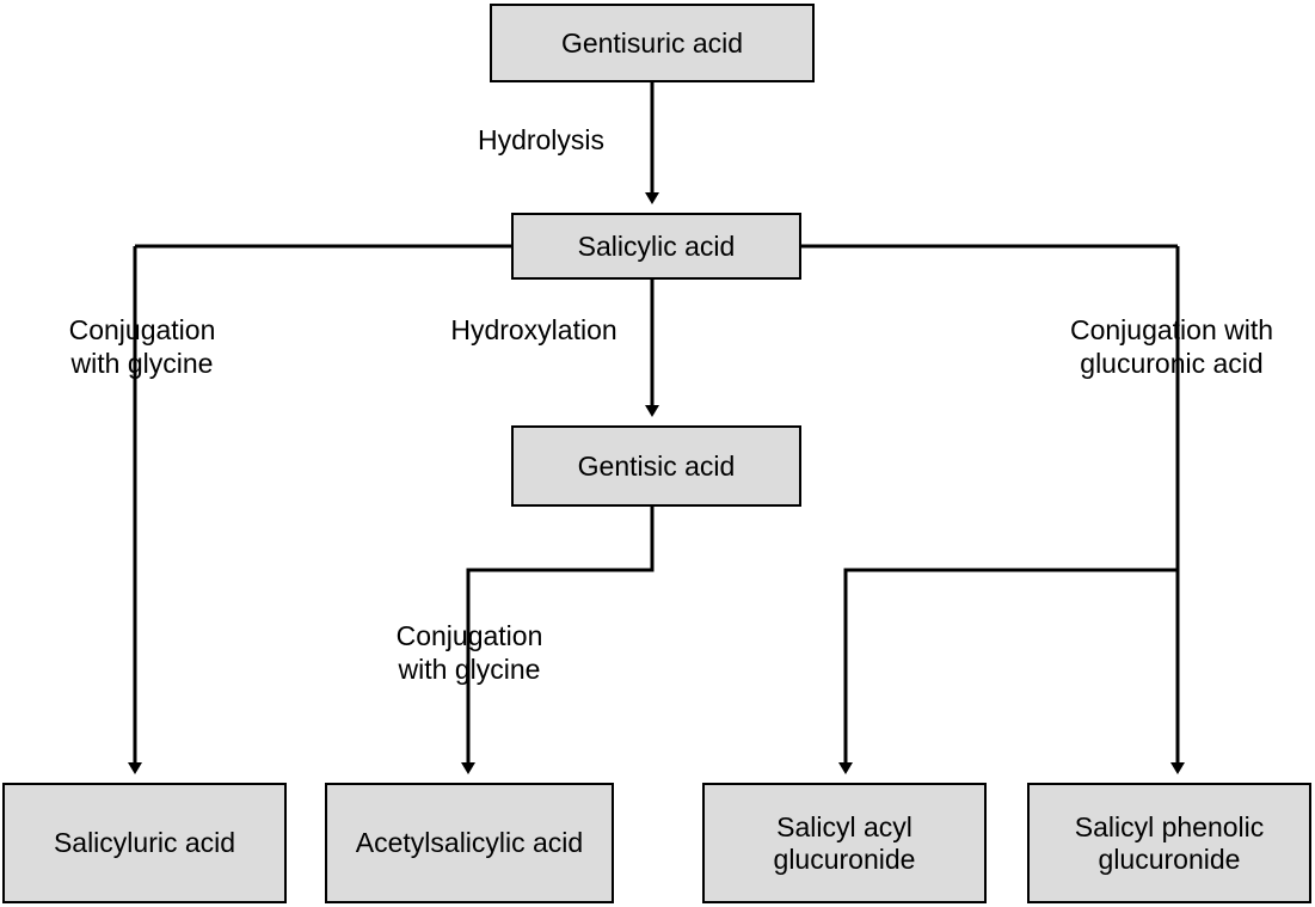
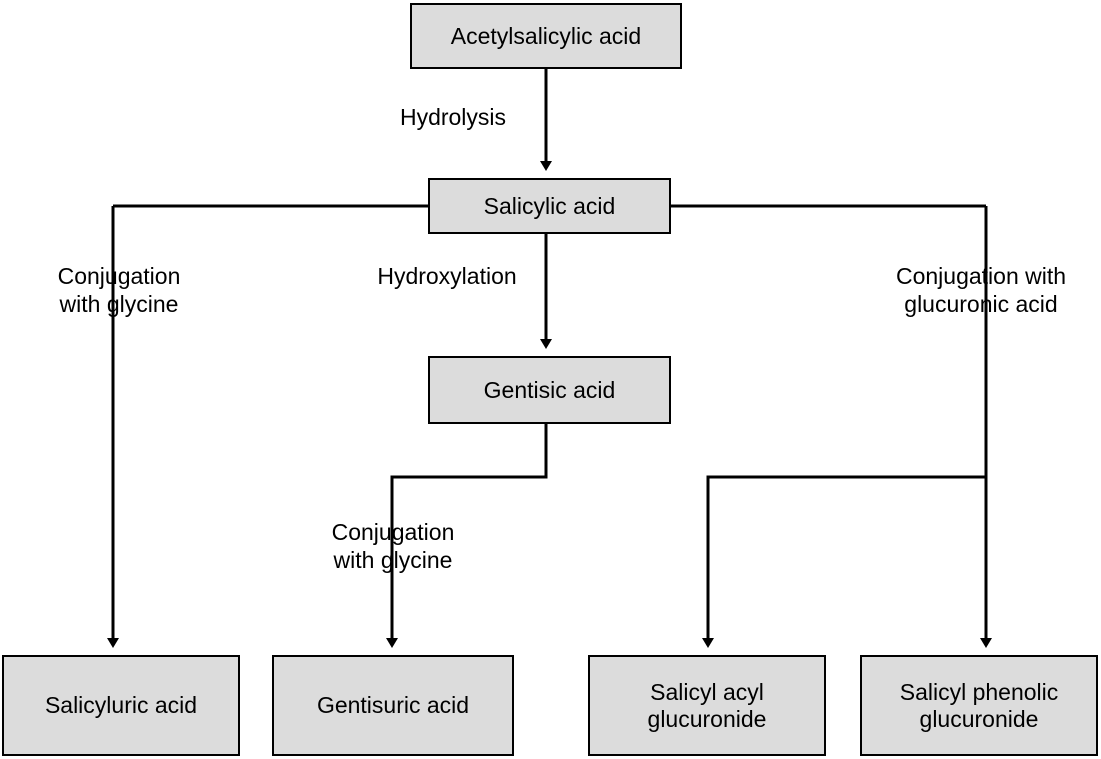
- Gentisuric acid
+ Acetylsalicylic acid
  Salicylic acid
  Gentisic acid
  Salicyluric acid
- Acetylsalicylic acid
+ Gentisuric acid
  Salicyl acyl
  glucuronide
  Salicyl phenolic
  glucuronide
  Hydrolysis
  Conjugation
  with glycine
  Hydroxylation
  Conjugation with
  glucuronic acid
  Conjugation
  with glycine
